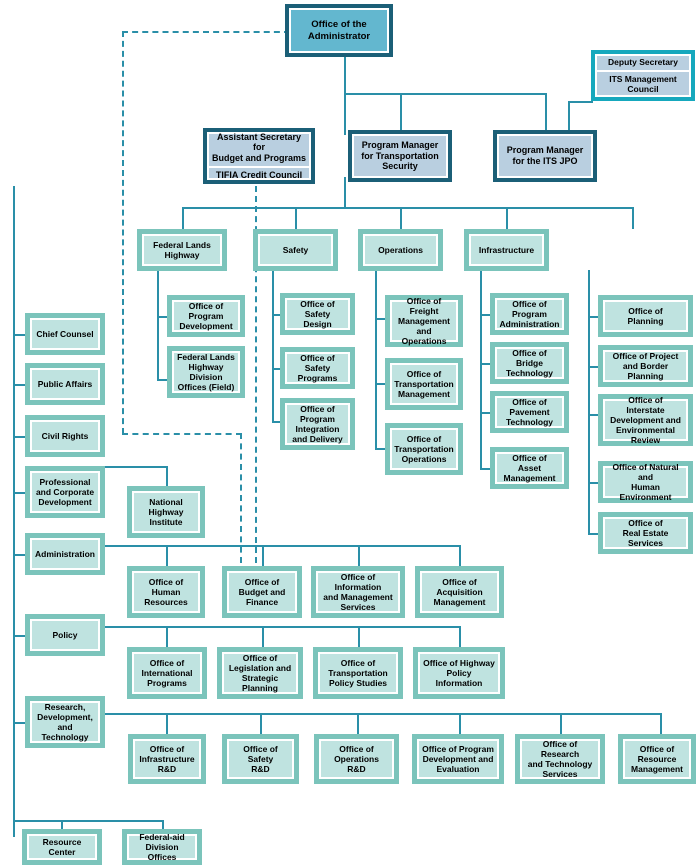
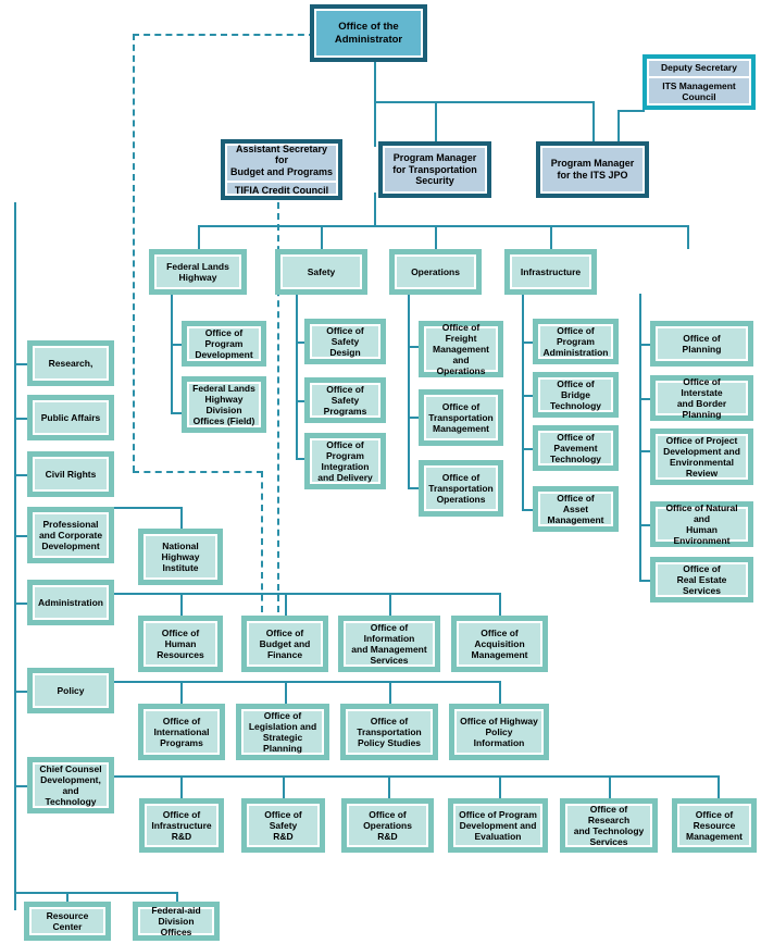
  Office of the
  Administrator
  Deputy Secretary
  ITS Management
  Council
  Assistant Secretary for
  Budget and Programs
  TIFIA Credit Council
  Program Manager
  for Transportation
  Security
  Program Manager
  for the ITS JPO
  Federal Lands
  Highway
  Safety
  Operations
  Infrastructure
  Office of Program
  Development
  Federal Lands
  Highway Division
  Offices (Field)
  Office of
  Safety Design
  Office of
  Safety Programs
  Office of Program
  Integration
  and Delivery
  Office of Freight
  Management
  and Operations
  Office of
  Transportation
  Management
  Office of
  Transportation
  Operations
  Office of Program
  Administration
  Office of Bridge
  Technology
  Office of Pavement
  Technology
  Office of Asset
  Management
  Office of
  Planning
- Office of Project
+ Office of Interstate
  and Border Planning
- Office of Interstate
+ Office of Project
  Development and
  Environmental Review
  Office of Natural and
  Human Environment
  Office of
  Real Estate Services
- Chief Counsel
+ Research,
  Public Affairs
  Civil Rights
  Professional
  and Corporate
  Development
  Administration
  Policy
- Research,
+ Chief Counsel
  Development,
  and Technology
  National
  Highway
  Institute
  Office of
  Human
  Resources
  Office of
  Budget and
  Finance
  Office of Information
  and Management
  Services
  Office of
  Acquisition
  Management
  Office of
  International
  Programs
  Office of
  Legislation and
  Strategic Planning
  Office of
  Transportation
  Policy Studies
  Office of Highway
  Policy Information
  Office of
  Infrastructure
  R&D
  Office of
  Safety
  R&D
  Office of
  Operations
  R&D
  Office of Program
  Development and
  Evaluation
  Office of Research
  and Technology
  Services
  Office of
  Resource
  Management
  Resource Center
  Federal-aid
  Division Offices
